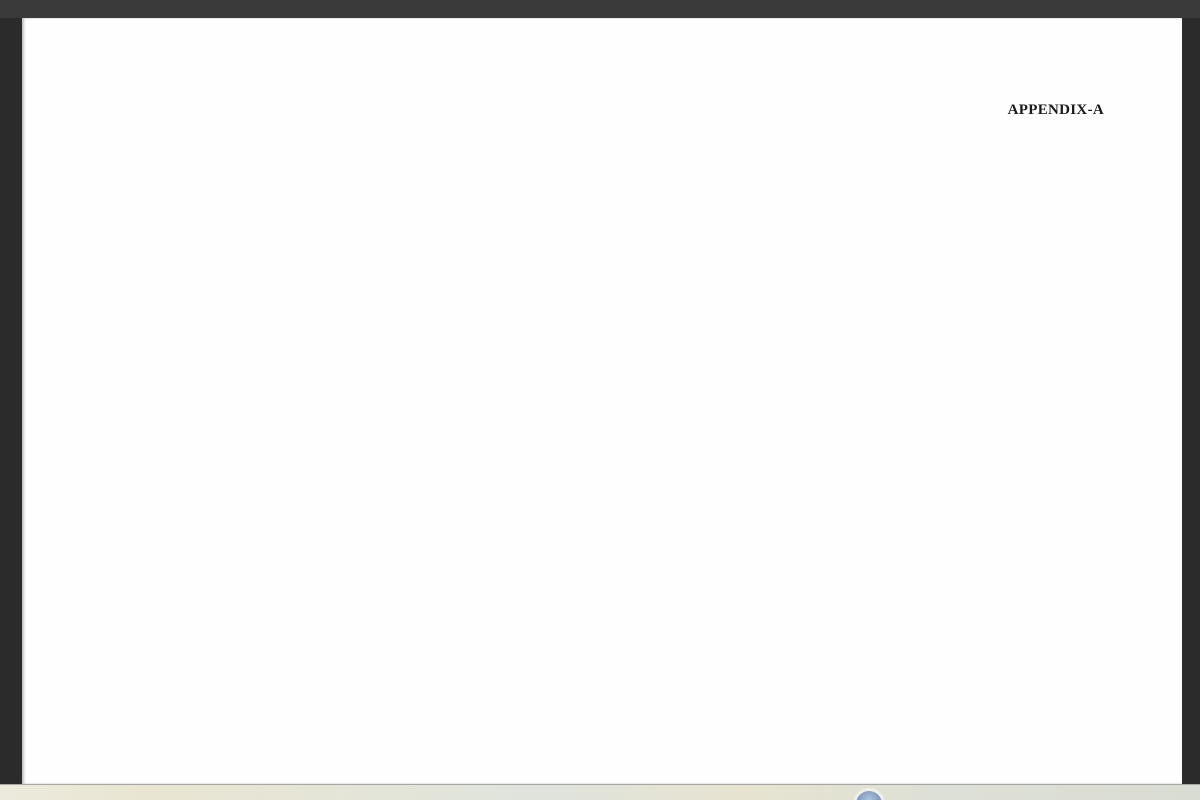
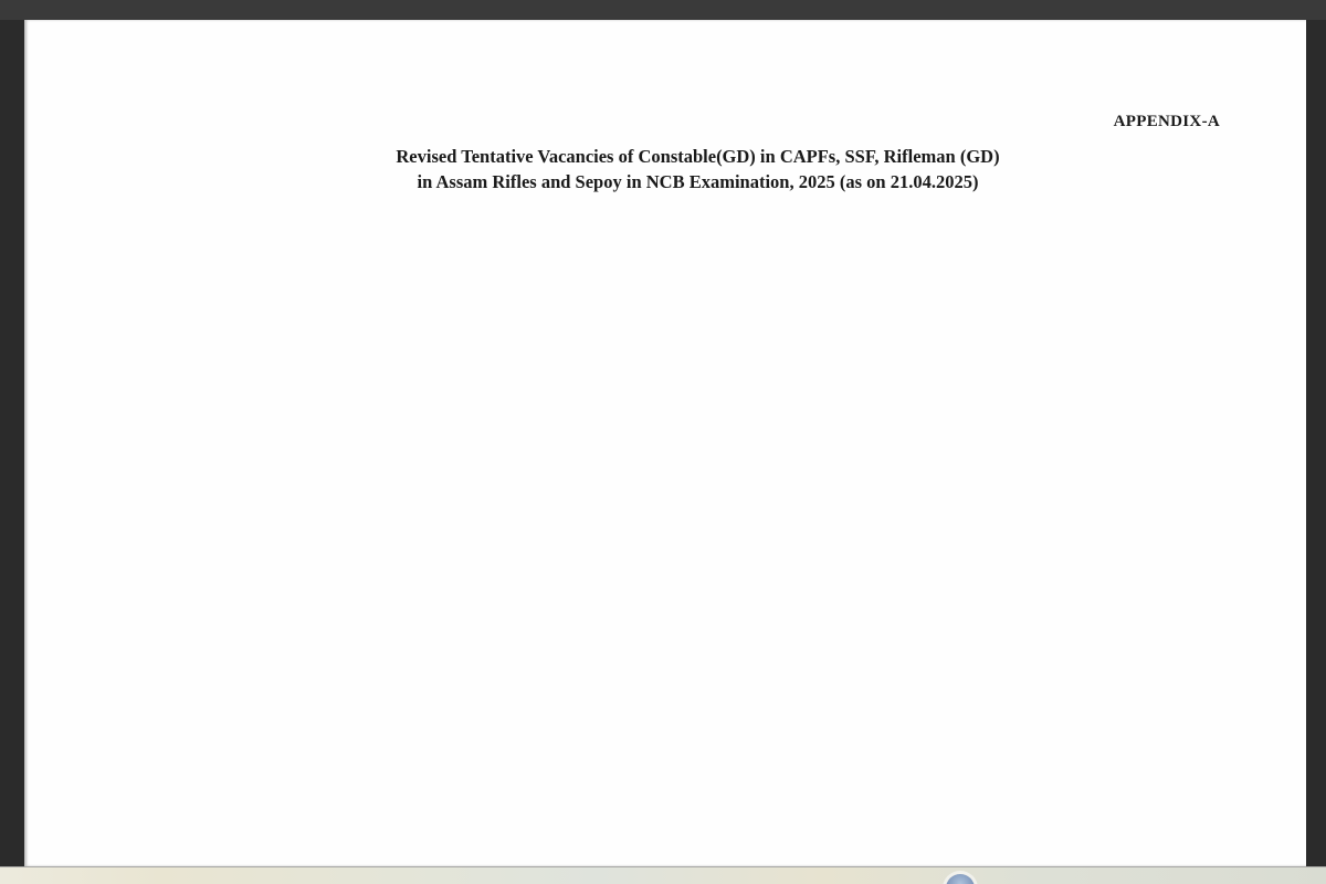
  APPENDIX-A
+ Revised Tentative Vacancies of Constable(GD) in CAPFs, SSF, Rifleman (GD)
+ in Assam Rifles and Sepoy in NCB Examination, 2025 (as on 21.04.2025)
